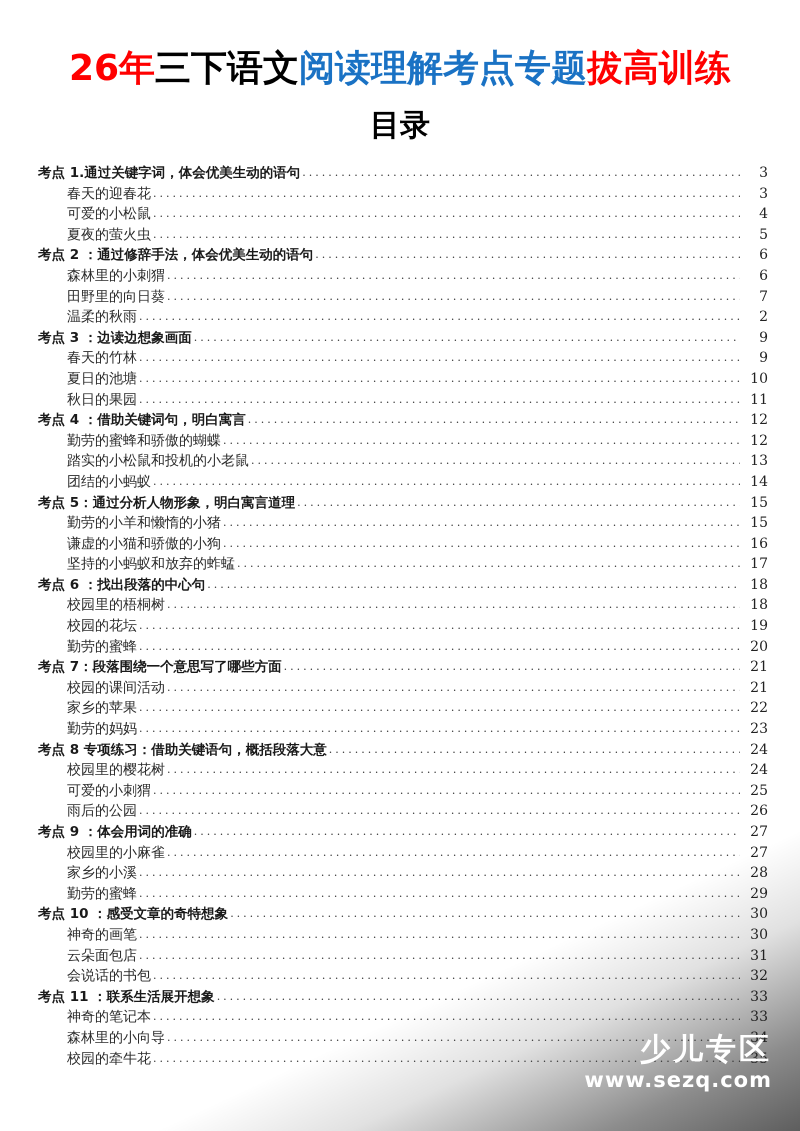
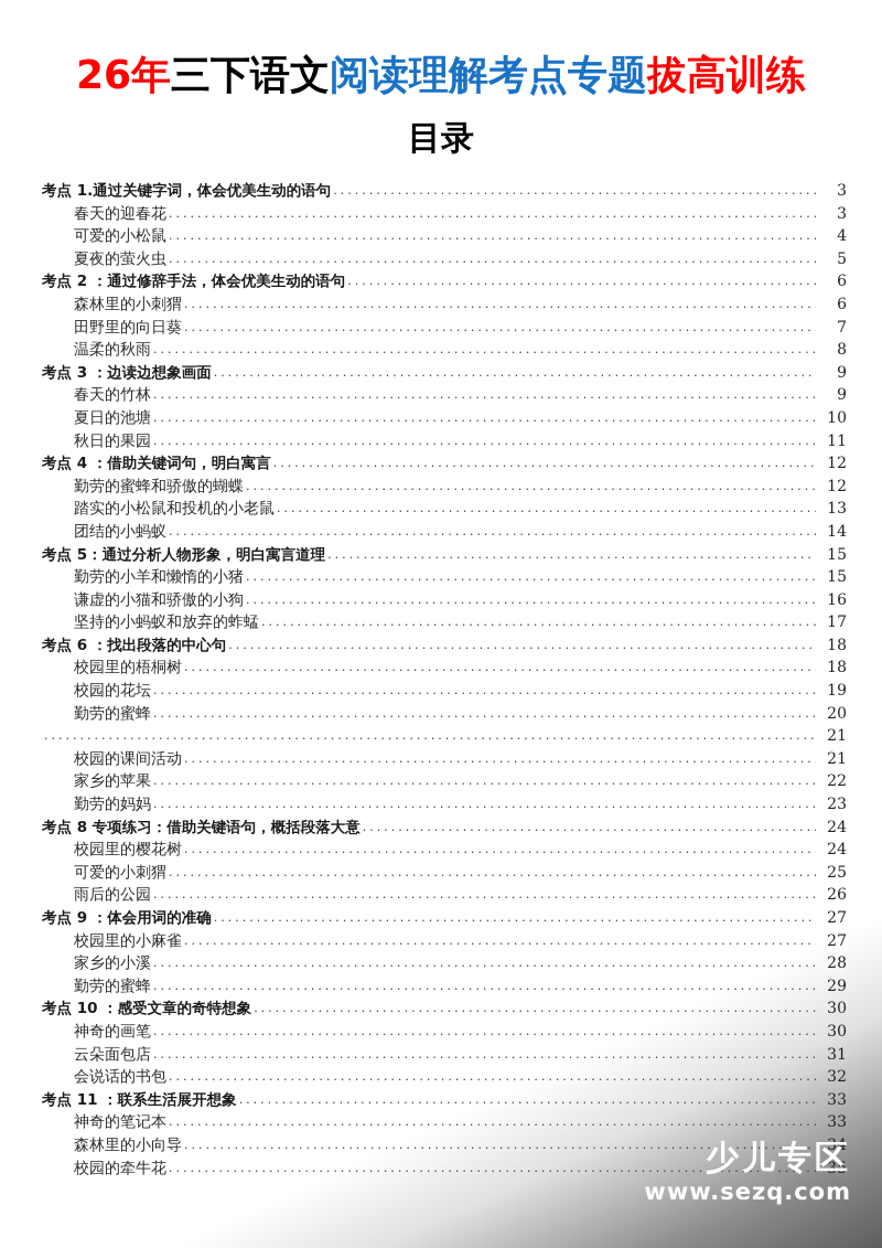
  26年三下语文阅读理解考点专题拔高训练
  目录
  考点 1.通过关键字词，体会优美生动的语句
  3
  春天的迎春花
  3
  可爱的小松鼠
  4
  夏夜的萤火虫
  5
  考点 2 ：通过修辞手法，体会优美生动的语句
  6
  森林里的小刺猬
  6
  田野里的向日葵
  7
  温柔的秋雨
- 2
+ 8
  考点 3 ：边读边想象画面
  9
  春天的竹林
  9
  夏日的池塘
  10
  秋日的果园
  11
  考点 4 ：借助关键词句，明白寓言
  12
  勤劳的蜜蜂和骄傲的蝴蝶
  12
  踏实的小松鼠和投机的小老鼠
  13
  团结的小蚂蚁
  14
  考点 5：通过分析人物形象，明白寓言道理
  15
  勤劳的小羊和懒惰的小猪
  15
  谦虚的小猫和骄傲的小狗
  16
  坚持的小蚂蚁和放弃的蚱蜢
  17
  考点 6 ：找出段落的中心句
  18
  校园里的梧桐树
  18
  校园的花坛
  19
  勤劳的蜜蜂
  20
- 考点 7：段落围绕一个意思写了哪些方面
  21
  校园的课间活动
  21
  家乡的苹果
  22
  勤劳的妈妈
  23
  考点 8 专项练习：借助关键语句，概括段落大意
  24
  校园里的樱花树
  24
  可爱的小刺猬
  25
  雨后的公园
  26
  考点 9 ：体会用词的准确
  27
  校园里的小麻雀
  27
  家乡的小溪
  28
  勤劳的蜜蜂
  29
  考点 10 ：感受文章的奇特想象
  30
  神奇的画笔
  30
  云朵面包店
  31
  会说话的书包
  32
  考点 11 ：联系生活展开想象
  33
  神奇的笔记本
  33
  森林里的小向导
  34
  校园的牵牛花
  35
  少儿专区
  www.sezq.com
